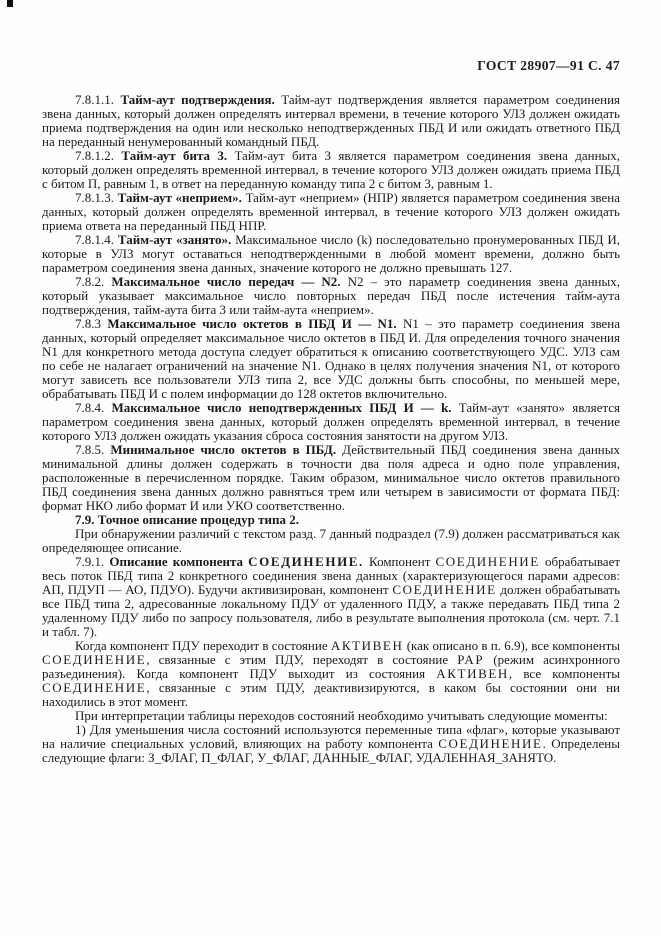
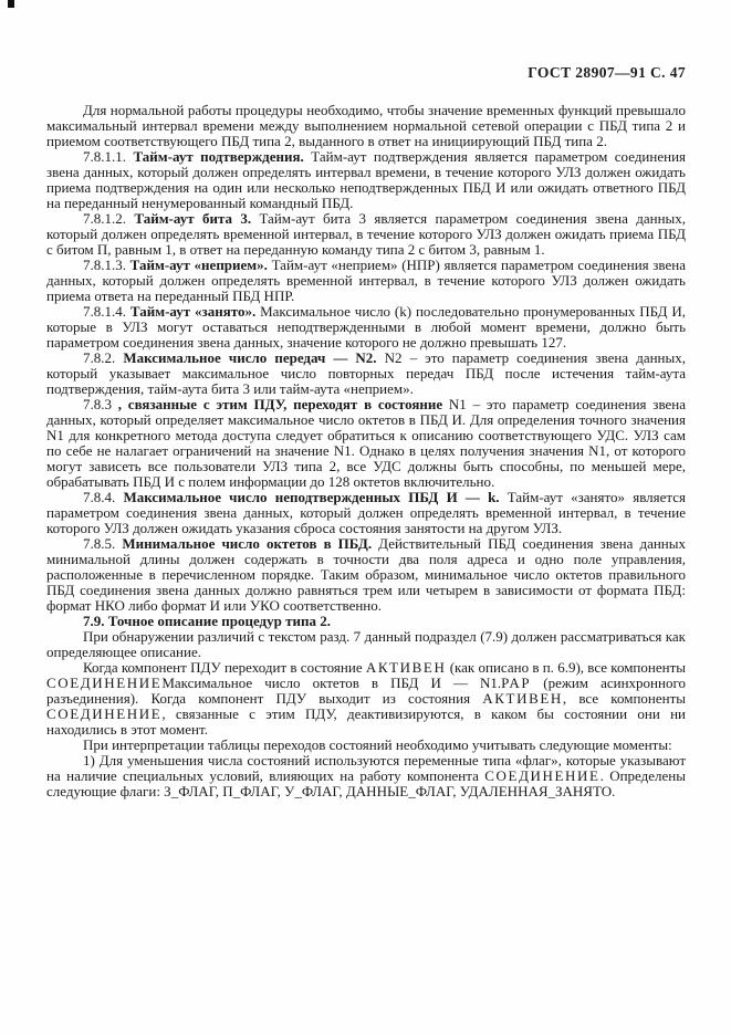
  ГОСТ 28907—91 С. 47
+ Для нормальной работы процедуры необходимо, чтобы значение временных функций превышало максимальный интервал времени между выполнением нормальной сетевой операции с ПБД типа 2 и приемом соответствующего ПБД типа 2, выданного в ответ на инициирующий ПБД типа 2.
  7.8.1.1. Тайм-аут подтверждения. Тайм-аут подтверждения является параметром соединения звена данных, который должен определять интервал времени, в течение которого УЛЗ должен ожидать приема подтверждения на один или несколько неподтвержденных ПБД И или ожидать ответного ПБД на переданный ненумерованный командный ПБД.
  7.8.1.2. Тайм-аут бита 3. Тайм-аут бита 3 является параметром соединения звена данных, который должен определять временной интервал, в течение которого УЛЗ должен ожидать приема ПБД с битом П, равным 1, в ответ на переданную команду типа 2 с битом 3, равным 1.
  7.8.1.3. Тайм-аут «неприем». Тайм-аут «неприем» (НПР) является параметром соединения звена данных, который должен определять временной интервал, в течение которого УЛЗ должен ожидать приема ответа на переданный ПБД НПР.
  7.8.1.4. Тайм-аут «занято». Максимальное число (k) последовательно пронумерованных ПБД И, которые в УЛЗ могут оставаться неподтвержденными в любой момент времени, должно быть параметром соединения звена данных, значение которого не должно превышать 127.
  7.8.2. Максимальное число передач — N2. N2 – это параметр соединения звена данных, который указывает максимальное число повторных передач ПБД после истечения тайм-аута подтверждения, тайм-аута бита 3 или тайм-аута «неприем».
- 7.8.3 Максимальное число октетов в ПБД И — N1. N1 – это параметр соединения звена данных, который определяет максимальное число октетов в ПБД И. Для определения точного значения N1 для конкретного метода доступа следует обратиться к описанию соответствующего УДС. УЛЗ сам по себе не налагает ограничений на значение N1. Однако в целях получения значения N1, от которого могут зависеть все пользователи УЛЗ типа 2, все УДС должны быть способны, по меньшей мере, обрабатывать ПБД И с полем информации до 128 октетов включительно.
+ 7.8.3 , связанные с этим ПДУ, переходят в состояние N1 – это параметр соединения звена данных, который определяет максимальное число октетов в ПБД И. Для определения точного значения N1 для конкретного метода доступа следует обратиться к описанию соответствующего УДС. УЛЗ сам по себе не налагает ограничений на значение N1. Однако в целях получения значения N1, от которого могут зависеть все пользователи УЛЗ типа 2, все УДС должны быть способны, по меньшей мере, обрабатывать ПБД И с полем информации до 128 октетов включительно.
  7.8.4. Максимальное число неподтвержденных ПБД И — k. Тайм-аут «занято» является параметром соединения звена данных, который должен определять временной интервал, в течение которого УЛЗ должен ожидать указания сброса состояния занятости на другом УЛЗ.
  7.8.5. Минимальное число октетов в ПБД. Действительный ПБД соединения звена данных минимальной длины должен содержать в точности два поля адреса и одно поле управления, расположенные в перечисленном порядке. Таким образом, минимальное число октетов правильного ПБД соединения звена данных должно равняться трем или четырем в зависимости от формата ПБД: формат НКО либо формат И или УКО соответственно.
  7.9. Точное описание процедур типа 2.
  При обнаружении различий с текстом разд. 7 данный подраздел (7.9) должен рассматриваться как определяющее описание.
- 7.9.1. Описание компонента СОЕДИНЕНИЕ. Компонент СОЕДИНЕНИЕ обрабатывает весь поток ПБД типа 2 конкретного соединения звена данных (характеризующегося парами адресов: АП, ПДУП — АО, ПДУО). Будучи активизирован, компонент СОЕДИНЕНИЕ должен обрабатывать все ПБД типа 2, адресованные локальному ПДУ от удаленного ПДУ, а также передавать ПБД типа 2 удаленному ПДУ либо по запросу пользователя, либо в результате выполнения протокола (см. черт. 7.1 и табл. 7).
- Когда компонент ПДУ переходит в состояние АКТИВЕН (как описано в п. 6.9), все компоненты СОЕДИНЕНИЕ, связанные с этим ПДУ, переходят в состояние РАР (режим асинхронного разъединения). Когда компонент ПДУ выходит из состояния АКТИВЕН, все компоненты СОЕДИНЕНИЕ, связанные с этим ПДУ, деактивизируются, в каком бы состоянии они ни находились в этот момент.
+ Когда компонент ПДУ переходит в состояние АКТИВЕН (как описано в п. 6.9), все компоненты СОЕДИНЕНИЕМаксимальное число октетов в ПБД И — N1.РАР (режим асинхронного разъединения). Когда компонент ПДУ выходит из состояния АКТИВЕН, все компоненты СОЕДИНЕНИЕ, связанные с этим ПДУ, деактивизируются, в каком бы состоянии они ни находились в этот момент.
  При интерпретации таблицы переходов состояний необходимо учитывать следующие моменты:
  1) Для уменьшения числа состояний используются переменные типа «флаг», которые указывают на наличие специальных условий, влияющих на работу компонента СОЕДИНЕНИЕ. Определены следующие флаги: З_ФЛАГ, П_ФЛАГ, У_ФЛАГ, ДАННЫЕ_ФЛАГ, УДАЛЕННАЯ_ЗАНЯТО.
